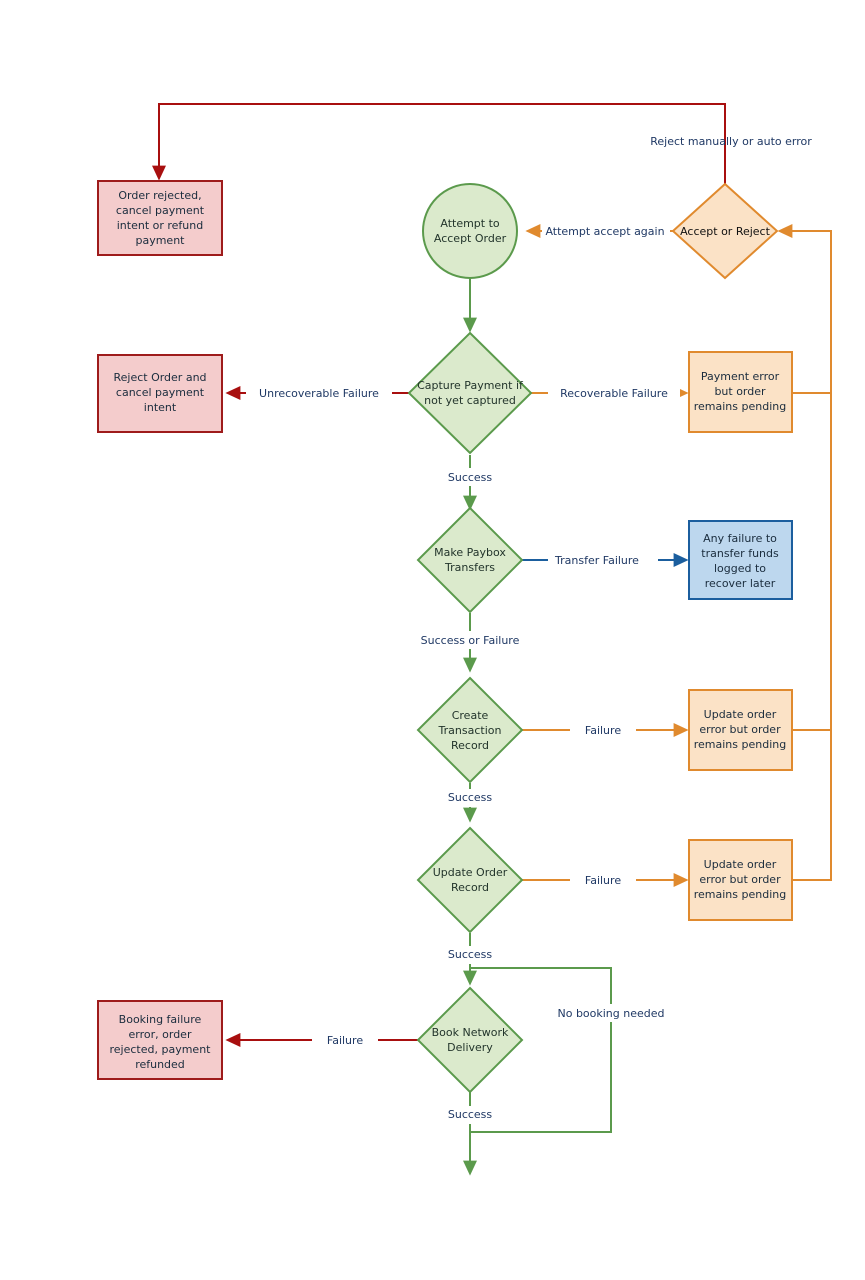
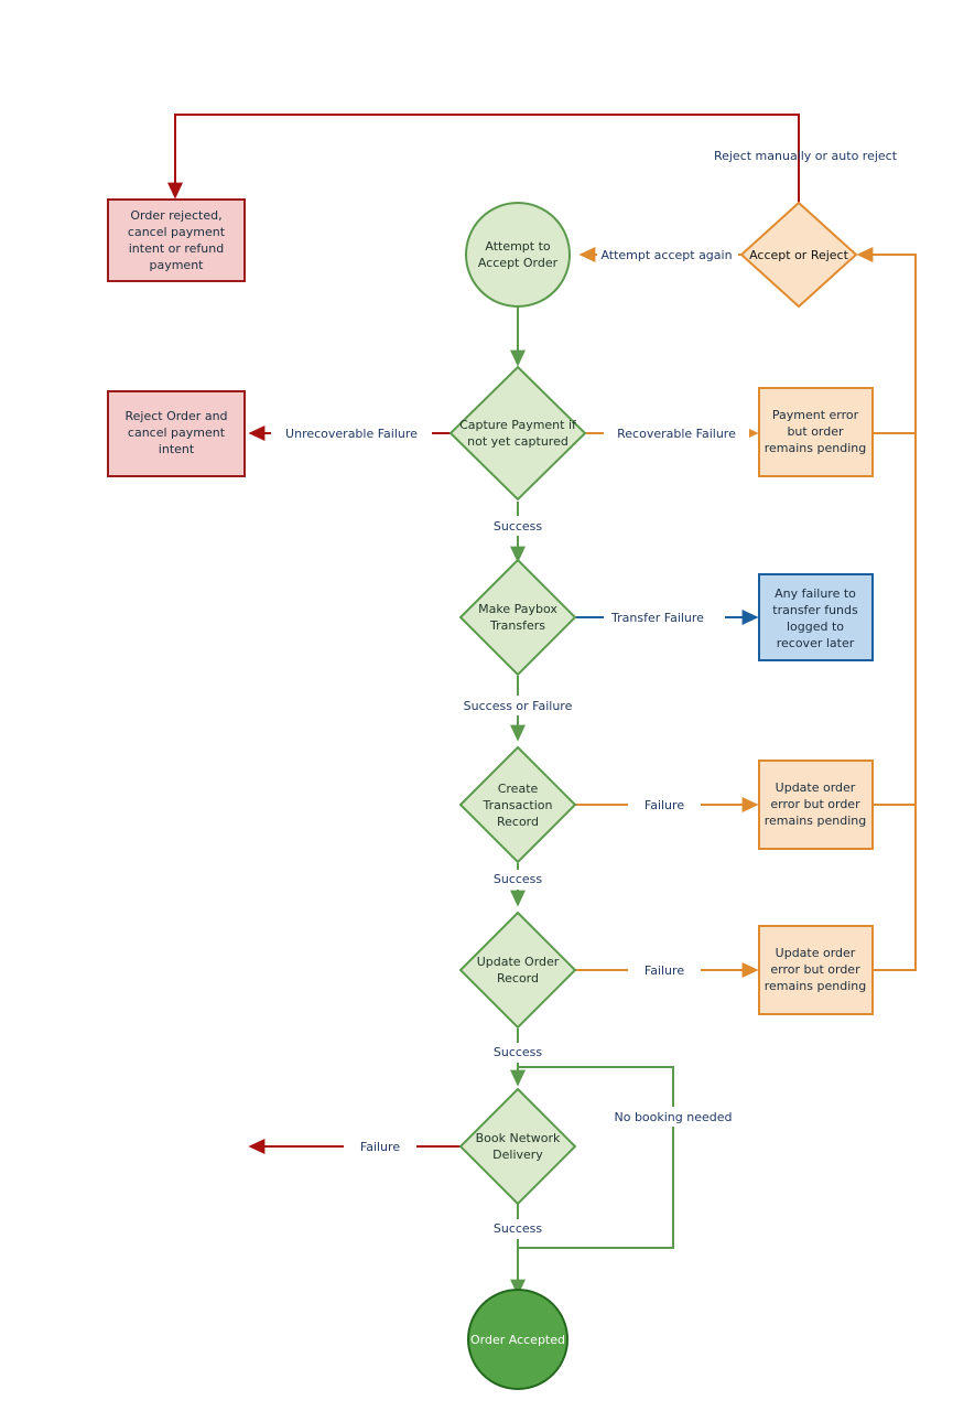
- Reject manually or auto error
+ Reject manually or auto reject
  Attempt accept again
  Unrecoverable Failure
  Recoverable Failure
  Success
  Transfer Failure
  Success or Failure
  Failure
  Success
  Failure
  Success
  No booking needed
  Failure
  Success
  Order rejected,
  cancel payment
  intent or refund
  payment
  Attempt to
  Accept Order
  Accept or Reject
  Reject Order and
  cancel payment
  intent
  Capture Payment if
  not yet captured
  Payment error
  but order
  remains pending
  Make Paybox
  Transfers
  Any failure to
  transfer funds
  logged to
  recover later
  Create
  Transaction
  Record
  Update order
  error but order
  remains pending
  Update Order
  Record
  Update order
  error but order
  remains pending
- Booking failure
- error, order
- rejected, payment
- refunded
  Book Network
  Delivery
+ Order Accepted
